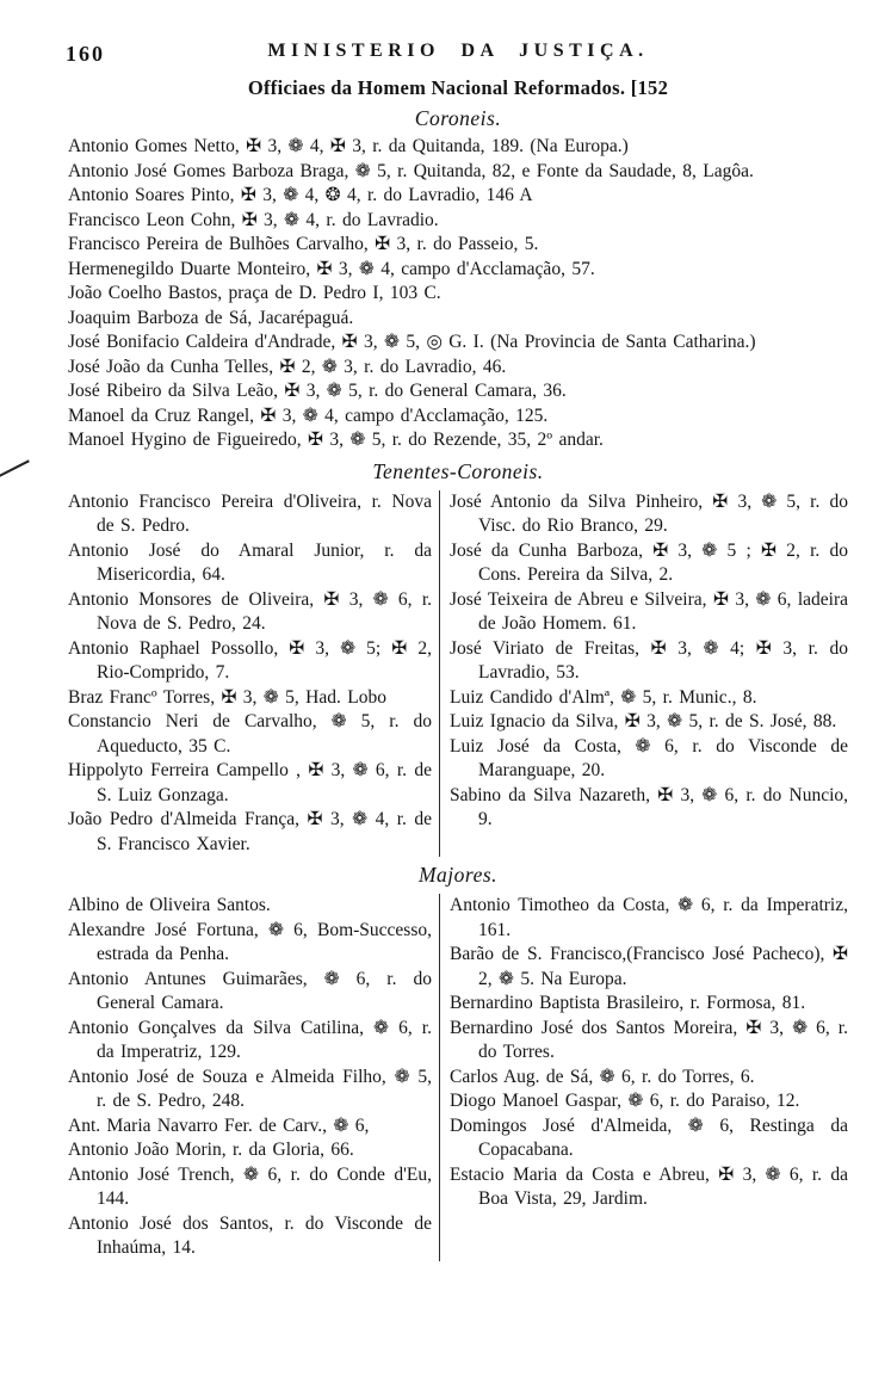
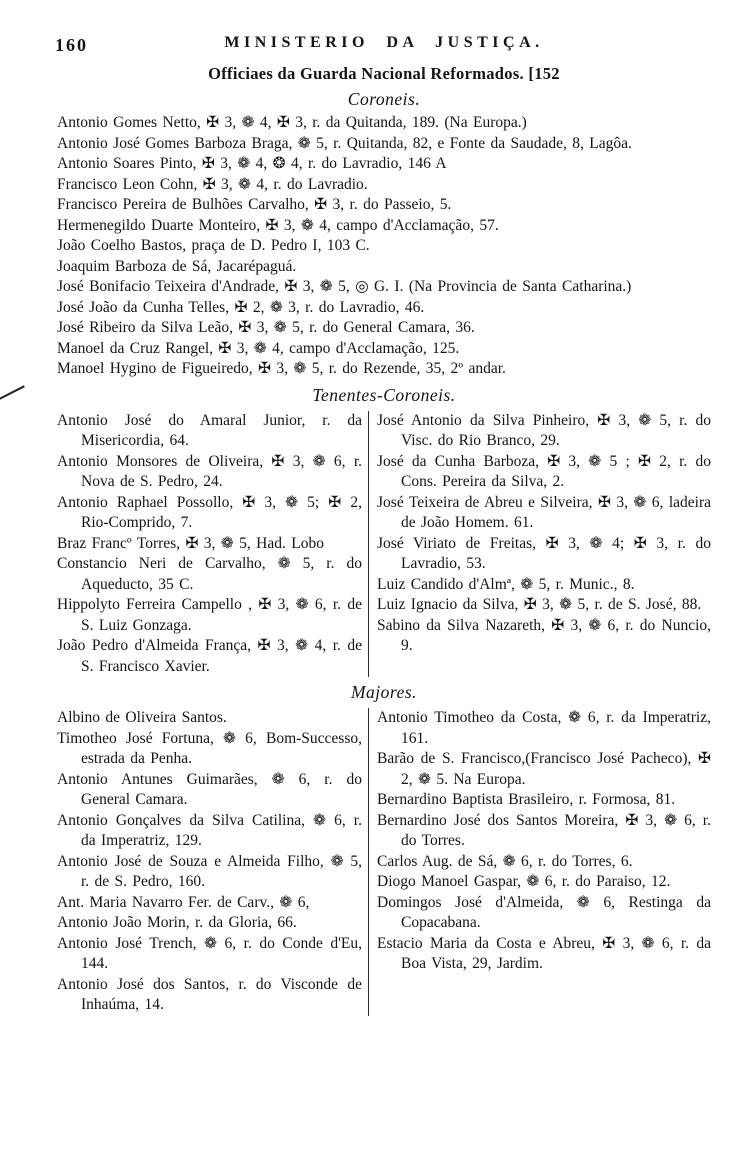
  160
  MINISTERIO DA JUSTIÇA.
- Officiaes da Homem Nacional Reformados. [152
+ Officiaes da Guarda Nacional Reformados. [152
  Coroneis.
  Antonio Gomes Netto, ✠ 3, ❁ 4, ✠ 3, r. da Quitanda, 189. (Na Europa.)
  Antonio José Gomes Barboza Braga, ❁ 5, r. Quitanda, 82, e Fonte da Saudade, 8, Lagôa.
  Antonio Soares Pinto, ✠ 3, ❁ 4, ❂ 4, r. do Lavradio, 146 A
  Francisco Leon Cohn, ✠ 3, ❁ 4, r. do Lavradio.
  Francisco Pereira de Bulhões Carvalho, ✠ 3, r. do Passeio, 5.
  Hermenegildo Duarte Monteiro, ✠ 3, ❁ 4, campo d'Acclamação, 57.
  João Coelho Bastos, praça de D. Pedro I, 103 C.
  Joaquim Barboza de Sá, Jacarépaguá.
- José Bonifacio Caldeira d'Andrade, ✠ 3, ❁ 5, ◎ G. I. (Na Provincia de Santa Catharina.)
+ José Bonifacio Teixeira d'Andrade, ✠ 3, ❁ 5, ◎ G. I. (Na Provincia de Santa Catharina.)
  José João da Cunha Telles, ✠ 2, ❁ 3, r. do Lavradio, 46.
  José Ribeiro da Silva Leão, ✠ 3, ❁ 5, r. do General Camara, 36.
  Manoel da Cruz Rangel, ✠ 3, ❁ 4, campo d'Acclamação, 125.
  Manoel Hygino de Figueiredo, ✠ 3, ❁ 5, r. do Rezende, 35, 2º andar.
  Tenentes-Coroneis.
- Antonio Francisco Pereira d'Oliveira, r. Nova de S. Pedro.
  Antonio José do Amaral Junior, r. da Misericordia, 64.
  Antonio Monsores de Oliveira, ✠ 3, ❁ 6, r. Nova de S. Pedro, 24.
  Antonio Raphael Possollo, ✠ 3, ❁ 5; ✠ 2, Rio-Comprido, 7.
  Braz Francº Torres, ✠ 3, ❁ 5, Had. Lobo
  Constancio Neri de Carvalho, ❁ 5, r. do Aqueducto, 35 C.
  Hippolyto Ferreira Campello , ✠ 3, ❁ 6, r. de S. Luiz Gonzaga.
  João Pedro d'Almeida França, ✠ 3, ❁ 4, r. de S. Francisco Xavier.
  José Antonio da Silva Pinheiro, ✠ 3, ❁ 5, r. do Visc. do Rio Branco, 29.
  José da Cunha Barboza, ✠ 3, ❁ 5 ; ✠ 2, r. do Cons. Pereira da Silva, 2.
  José Teixeira de Abreu e Silveira, ✠ 3, ❁ 6, ladeira de João Homem. 61.
  José Viriato de Freitas, ✠ 3, ❁ 4; ✠ 3, r. do Lavradio, 53.
  Luiz Candido d'Almª, ❁ 5, r. Munic., 8.
  Luiz Ignacio da Silva, ✠ 3, ❁ 5, r. de S. José, 88.
- Luiz José da Costa, ❁ 6, r. do Visconde de Maranguape, 20.
  Sabino da Silva Nazareth, ✠ 3, ❁ 6, r. do Nuncio, 9.
  Majores.
  Albino de Oliveira Santos.
- Alexandre José Fortuna, ❁ 6, Bom-Successo, estrada da Penha.
+ Timotheo José Fortuna, ❁ 6, Bom-Successo, estrada da Penha.
  Antonio Antunes Guimarães, ❁ 6, r. do General Camara.
  Antonio Gonçalves da Silva Catilina, ❁ 6, r. da Imperatriz, 129.
- Antonio José de Souza e Almeida Filho, ❁ 5, r. de S. Pedro, 248.
+ Antonio José de Souza e Almeida Filho, ❁ 5, r. de S. Pedro, 160.
  Ant. Maria Navarro Fer. de Carv., ❁ 6,
  Antonio João Morin, r. da Gloria, 66.
  Antonio José Trench, ❁ 6, r. do Conde d'Eu, 144.
  Antonio José dos Santos, r. do Visconde de Inhaúma, 14.
  Antonio Timotheo da Costa, ❁ 6, r. da Imperatriz, 161.
  Barão de S. Francisco,(Francisco José Pacheco), ✠ 2, ❁ 5. Na Europa.
  Bernardino Baptista Brasileiro, r. Formosa, 81.
  Bernardino José dos Santos Moreira, ✠ 3, ❁ 6, r. do Torres.
  Carlos Aug. de Sá, ❁ 6, r. do Torres, 6.
  Diogo Manoel Gaspar, ❁ 6, r. do Paraiso, 12.
  Domingos José d'Almeida, ❁ 6, Restinga da Copacabana.
  Estacio Maria da Costa e Abreu, ✠ 3, ❁ 6, r. da Boa Vista, 29, Jardim.
